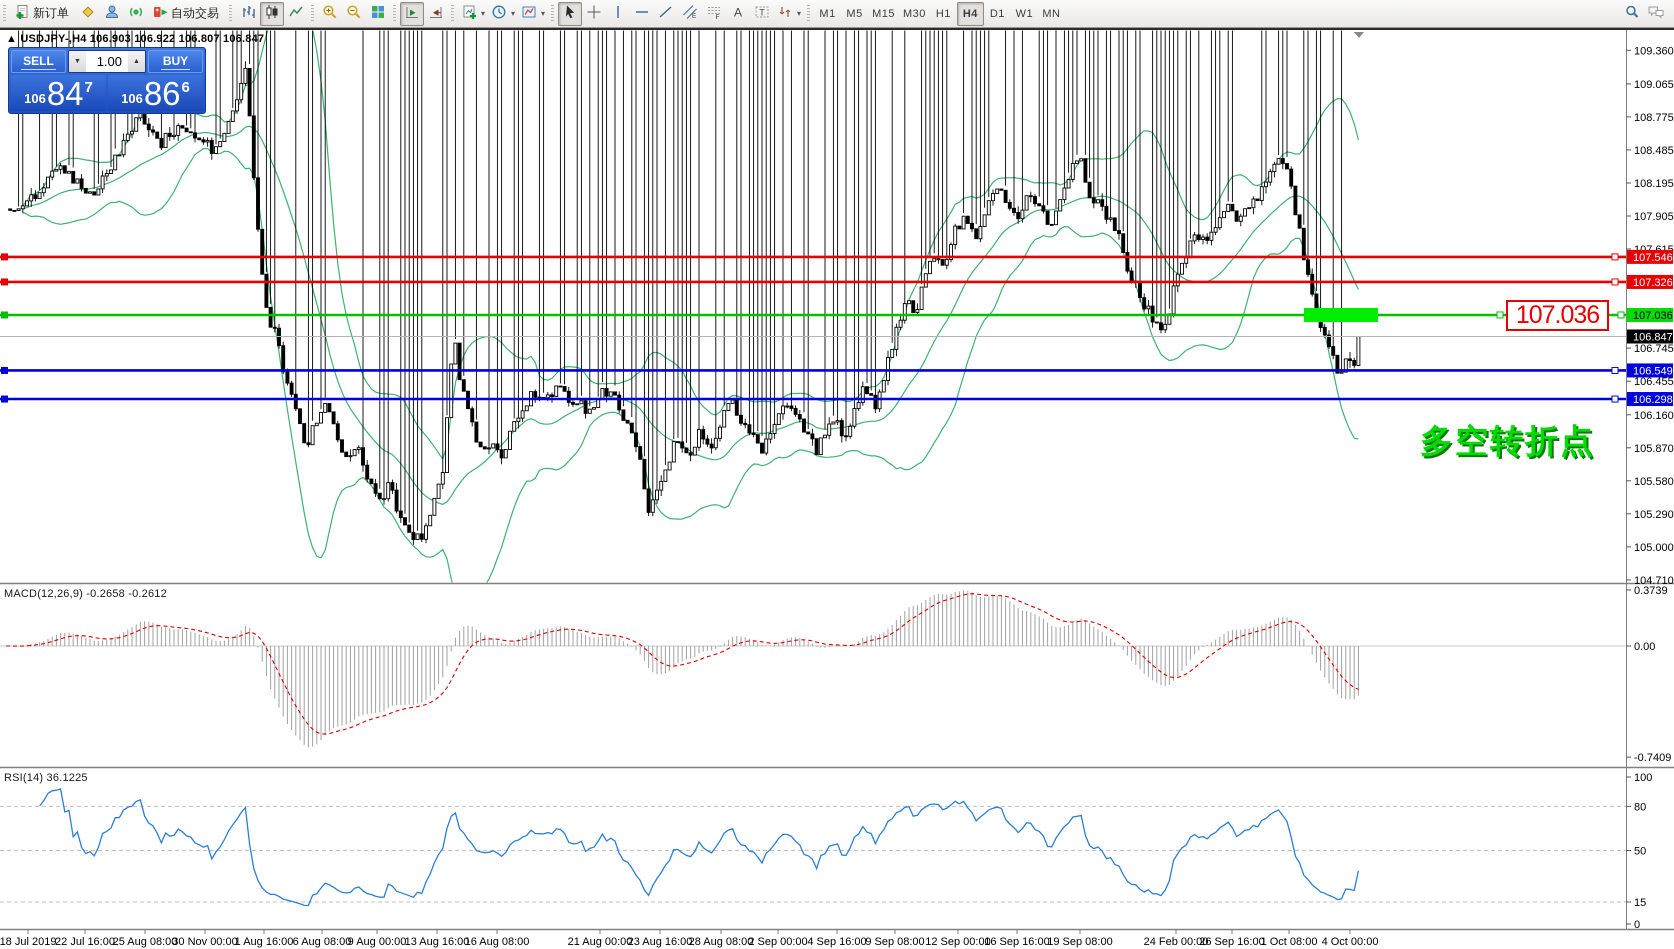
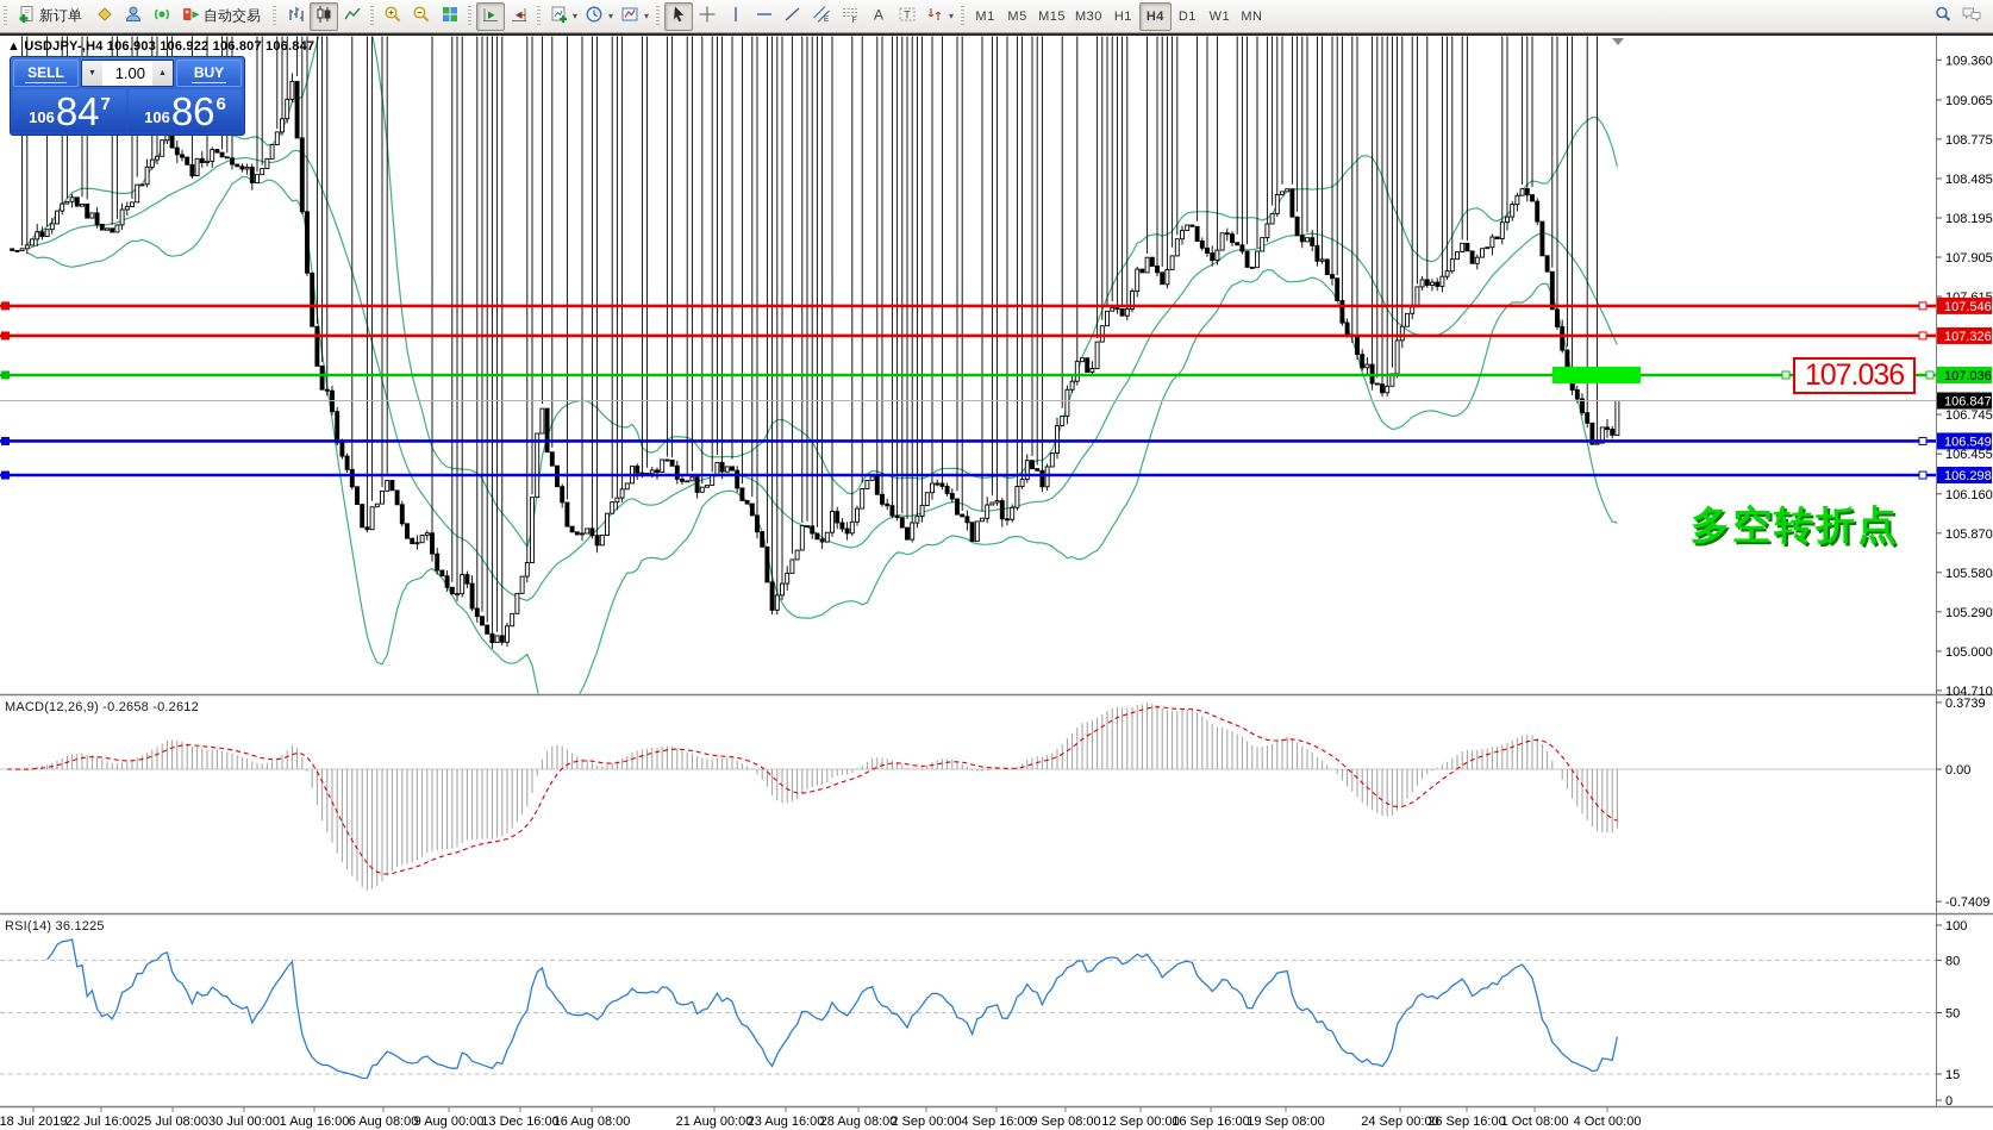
  新订单
  自动交易
  ▾
  ▾
  ▾
  A
  T
  ▾
  M1
  M5
  M15
  M30
  H1
  H4
  D1
  W1
  MN
  109.360
  109.065
  108.775
  108.485
  108.195
  107.905
  106.745
  106.455
  106.160
  105.870
  105.580
  105.290
  105.000
  104.710
  107.546
  107.326
  107.036
  106.847
  106.549
  106.298
  0.3739
  0.00
  -0.7409
  100
  80
  50
  15
  0
  18 Jul 2019
  22 Jul 16:00
- 25 Aug 08:00
+ 25 Jul 08:00
- 30 Nov 00:00
+ 30 Jul 00:00
  1 Aug 16:00
  6 Aug 08:00
  9 Aug 00:00
- 13 Aug 16:00
+ 13 Dec 16:00
  16 Aug 08:00
  21 Aug 00:00
  23 Aug 16:00
  28 Aug 08:00
  2 Sep 00:00
  4 Sep 16:00
  9 Sep 08:00
  12 Sep 00:00
  16 Sep 16:00
  19 Sep 08:00
- 24 Feb 00:00
+ 24 Sep 00:00
  26 Sep 16:00
  1 Oct 08:00
  4 Oct 00:00
  ▲ USDJPY-,H4 106.903 106.922 106.807 106.847
  SELL
  1.00
  BUY
  106
  84
  7
  106
  86
  6
  MACD(12,26,9) -0.2658 -0.2612
  RSI(14) 36.1225
  107.036
  多空转折点
